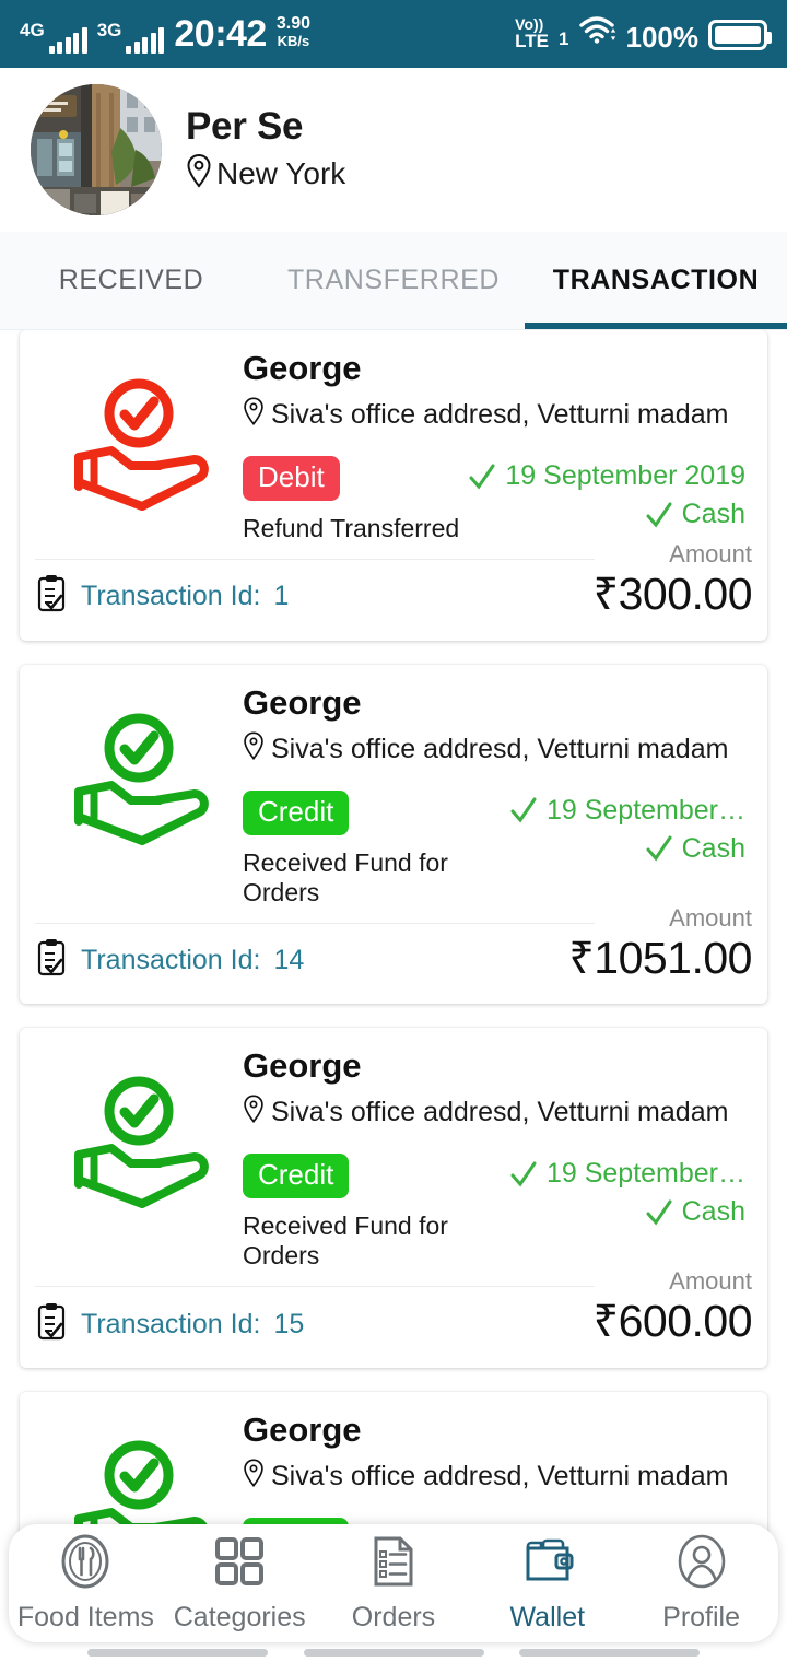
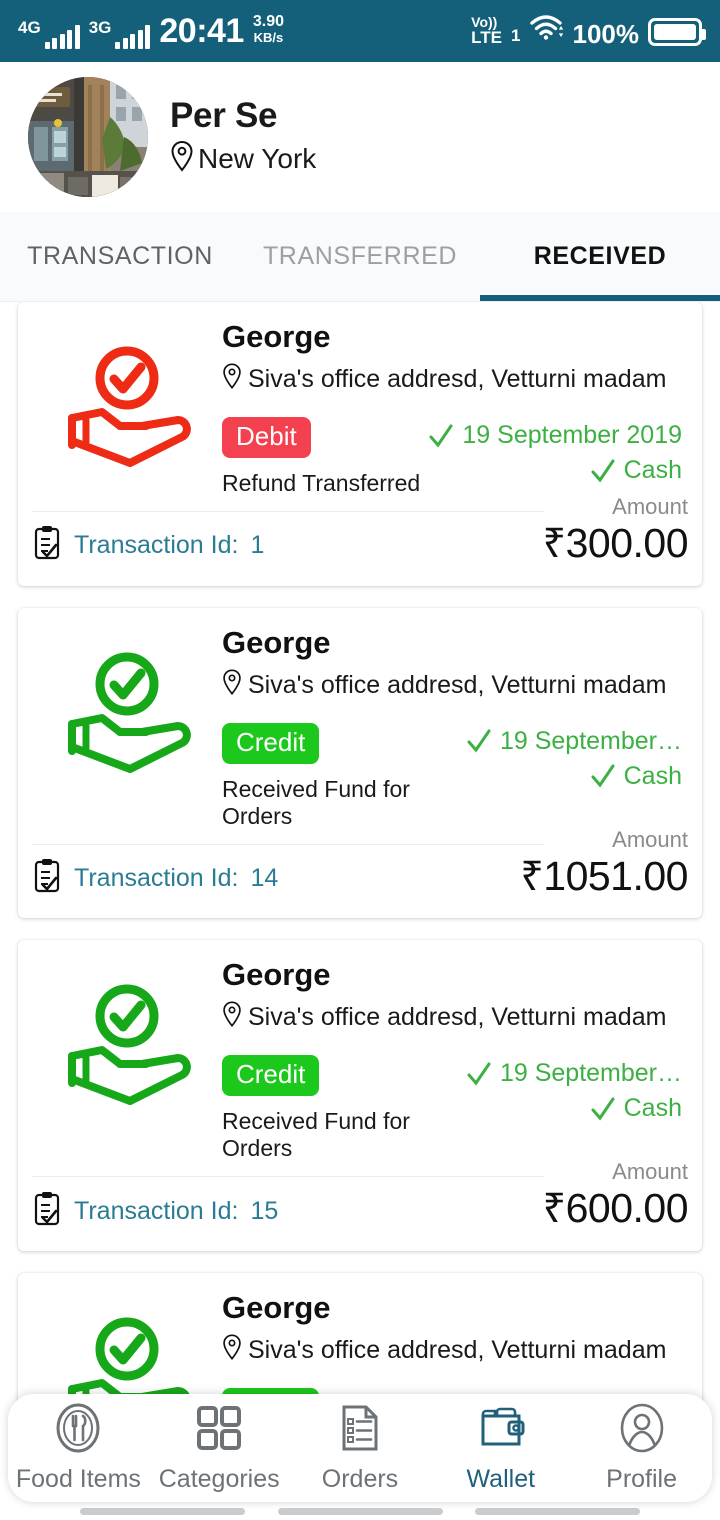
  4G
  3G
- 20:42
+ 20:41
  3.90
  KB/s
  Vo))
  LTE
  1
  100%
  Per Se
  New York
- RECEIVED
+ TRANSACTION
  TRANSFERRED
- TRANSACTION
+ RECEIVED
  George
  Siva's office addresd, Vetturni madam
  Debit
  Refund Transferred
  19 September 2019
  Cash
  Transaction Id:
  1
  Amount
  ₹300.00
  George
  Siva's office addresd, Vetturni madam
  Credit
  Received Fund for Orders
  19 September…
  Cash
  Transaction Id:
  14
  Amount
  ₹1051.00
  George
  Siva's office addresd, Vetturni madam
  Credit
  Received Fund for Orders
  19 September…
  Cash
  Transaction Id:
  15
  Amount
  ₹600.00
  George
  Siva's office addresd, Vetturni madam
  Food Items
  Categories
  Orders
  Wallet
  Profile
